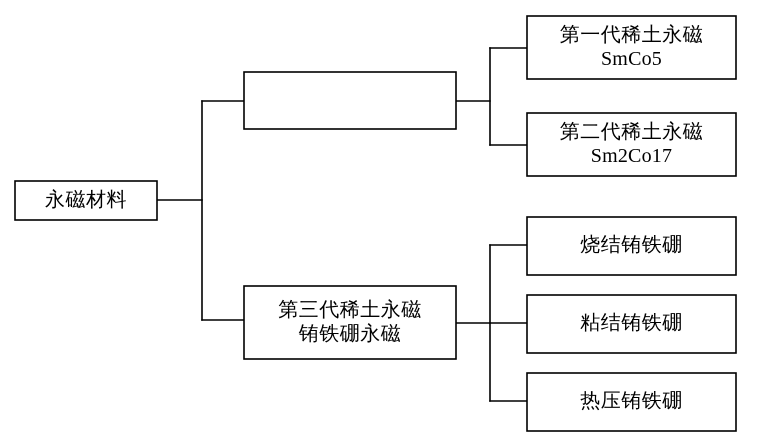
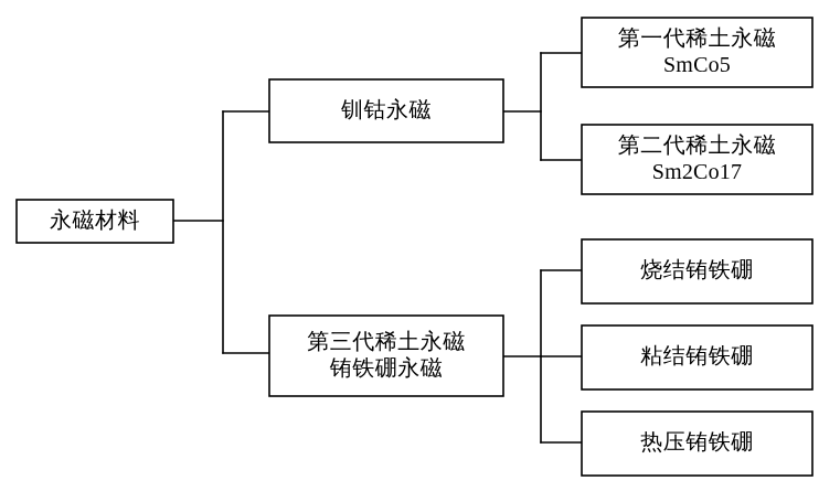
  永磁材料
+ 钏钴永磁
  第三代稀土永磁
  铕铁硼永磁
  第一代稀土永磁
  SmCo5
  第二代稀土永磁
  Sm2Co17
  烧结铕铁硼
  粘结铕铁硼
  热压铕铁硼
